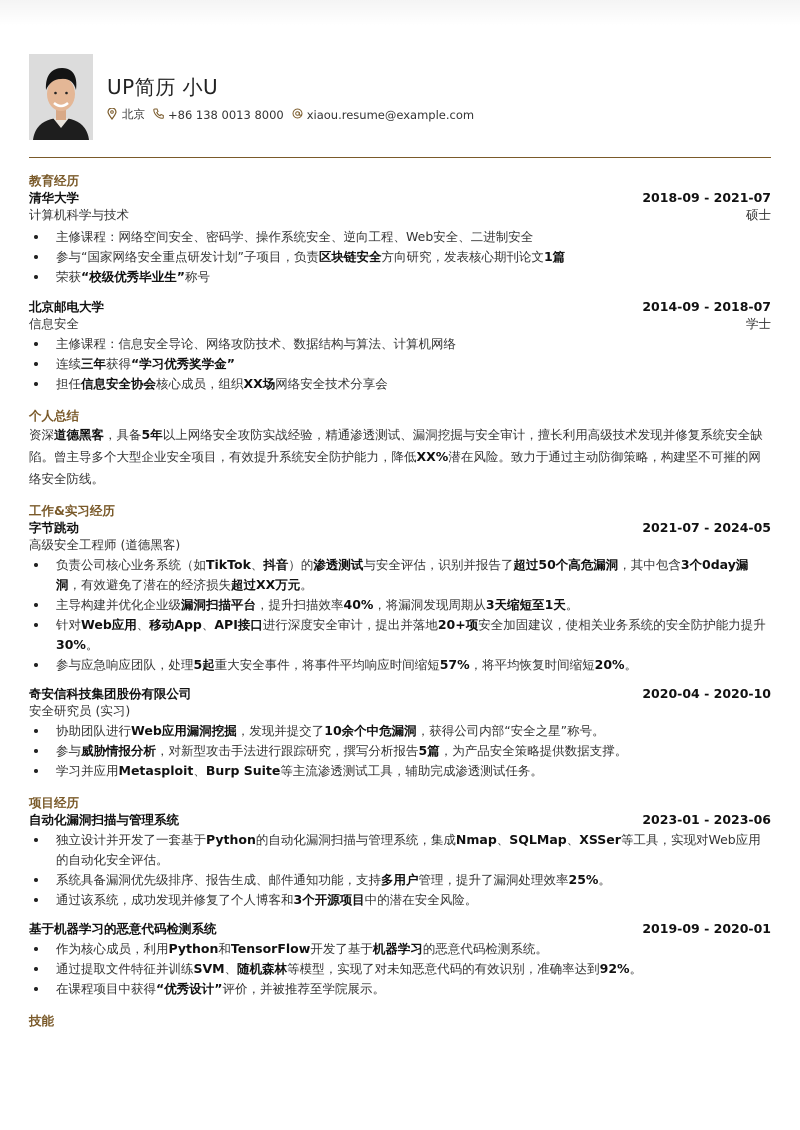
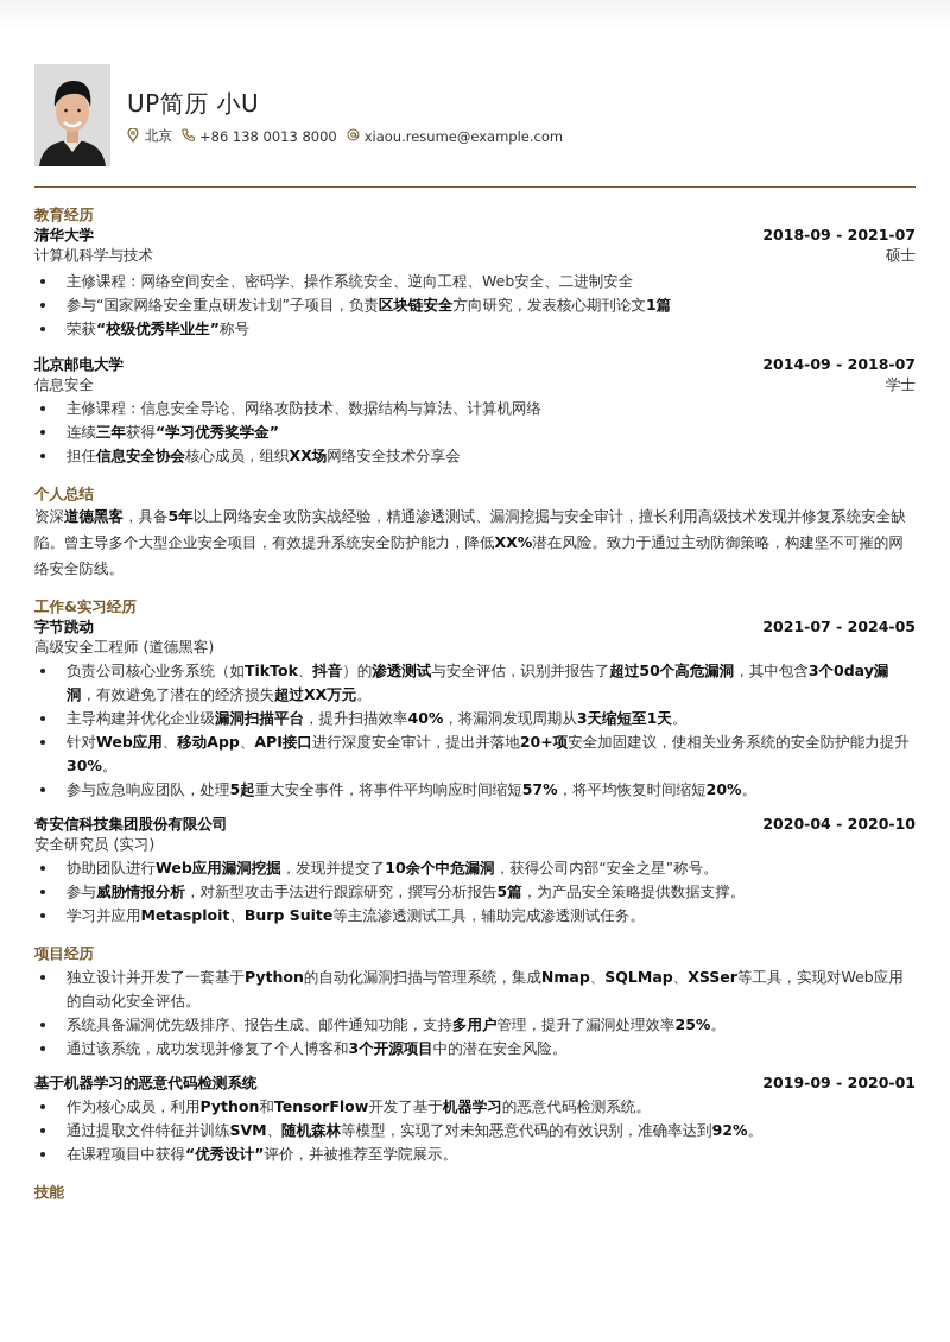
  UP简历 小U
  北京
  +86 138 0013 8000
  xiaou.resume@example.com
  教育经历
  清华大学
  2018-09 - 2021-07
  计算机科学与技术
  硕士
  主修课程：网络空间安全、密码学、操作系统安全、逆向工程、Web安全、二进制安全
  参与“国家网络安全重点研发计划”子项目，负责区块链安全方向研究，发表核心期刊论文1篇
  荣获“校级优秀毕业生”称号
  北京邮电大学
  2014-09 - 2018-07
  信息安全
  学士
  主修课程：信息安全导论、网络攻防技术、数据结构与算法、计算机网络
  连续三年获得“学习优秀奖学金”
  担任信息安全协会核心成员，组织XX场网络安全技术分享会
  个人总结
  资深道德黑客，具备5年以上网络安全攻防实战经验，精通渗透测试、漏洞挖掘与安全审计，擅长利用高级技术发现并修复系统安全缺陷。曾主导多个大型企业安全项目，有效提升系统安全防护能力，降低XX%潜在风险。致力于通过主动防御策略，构建坚不可摧的网络安全防线。
  工作&实习经历
  字节跳动
  2021-07 - 2024-05
  高级安全工程师 (道德黑客)
  负责公司核心业务系统（如TikTok、抖音）的渗透测试与安全评估，识别并报告了超过50个高危漏洞，其中包含3个0day漏洞，有效避免了潜在的经济损失超过XX万元。
  主导构建并优化企业级漏洞扫描平台，提升扫描效率40%，将漏洞发现周期从3天缩短至1天。
  针对Web应用、移动App、API接口进行深度安全审计，提出并落地20+项安全加固建议，使相关业务系统的安全防护能力提升30%。
  参与应急响应团队，处理5起重大安全事件，将事件平均响应时间缩短57%，将平均恢复时间缩短20%。
  奇安信科技集团股份有限公司
  2020-04 - 2020-10
  安全研究员 (实习)
  协助团队进行Web应用漏洞挖掘，发现并提交了10余个中危漏洞，获得公司内部“安全之星”称号。
  参与威胁情报分析，对新型攻击手法进行跟踪研究，撰写分析报告5篇，为产品安全策略提供数据支撑。
  学习并应用Metasploit、Burp Suite等主流渗透测试工具，辅助完成渗透测试任务。
  项目经历
- 自动化漏洞扫描与管理系统
- 2023-01 - 2023-06
  独立设计并开发了一套基于Python的自动化漏洞扫描与管理系统，集成Nmap、SQLMap、XSSer等工具，实现对Web应用的自动化安全评估。
  系统具备漏洞优先级排序、报告生成、邮件通知功能，支持多用户管理，提升了漏洞处理效率25%。
  通过该系统，成功发现并修复了个人博客和3个开源项目中的潜在安全风险。
  基于机器学习的恶意代码检测系统
  2019-09 - 2020-01
  作为核心成员，利用Python和TensorFlow开发了基于机器学习的恶意代码检测系统。
  通过提取文件特征并训练SVM、随机森林等模型，实现了对未知恶意代码的有效识别，准确率达到92%。
  在课程项目中获得“优秀设计”评价，并被推荐至学院展示。
  技能
